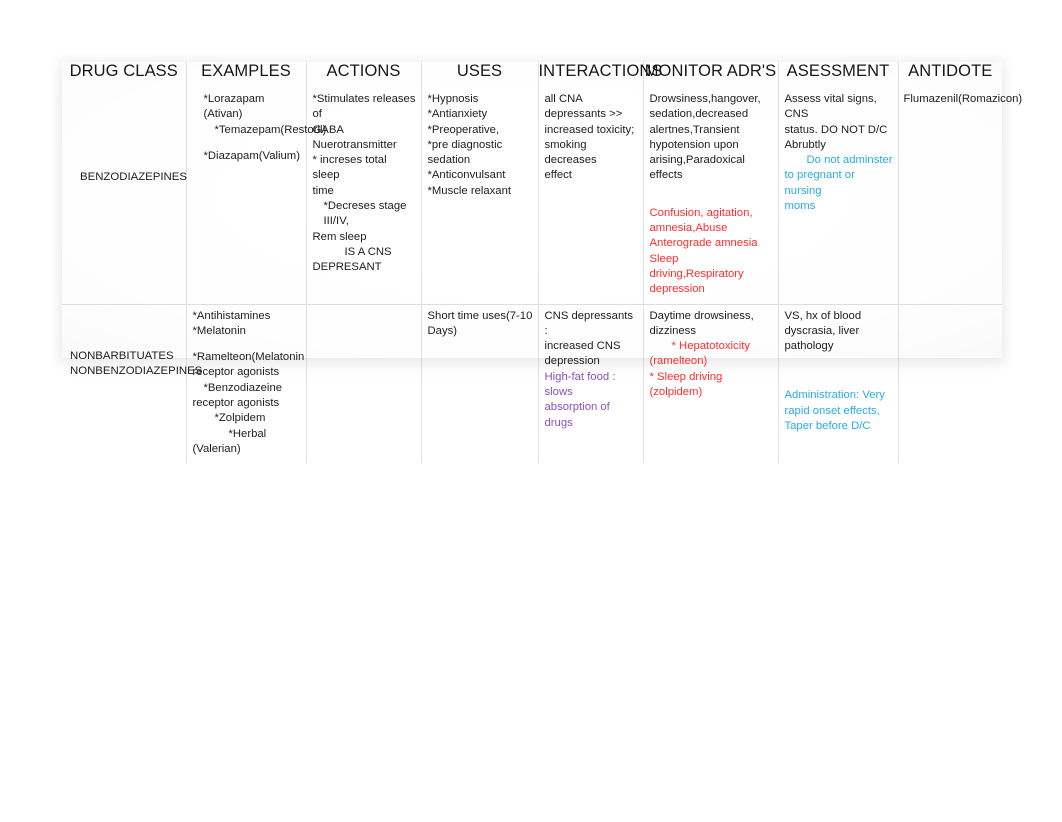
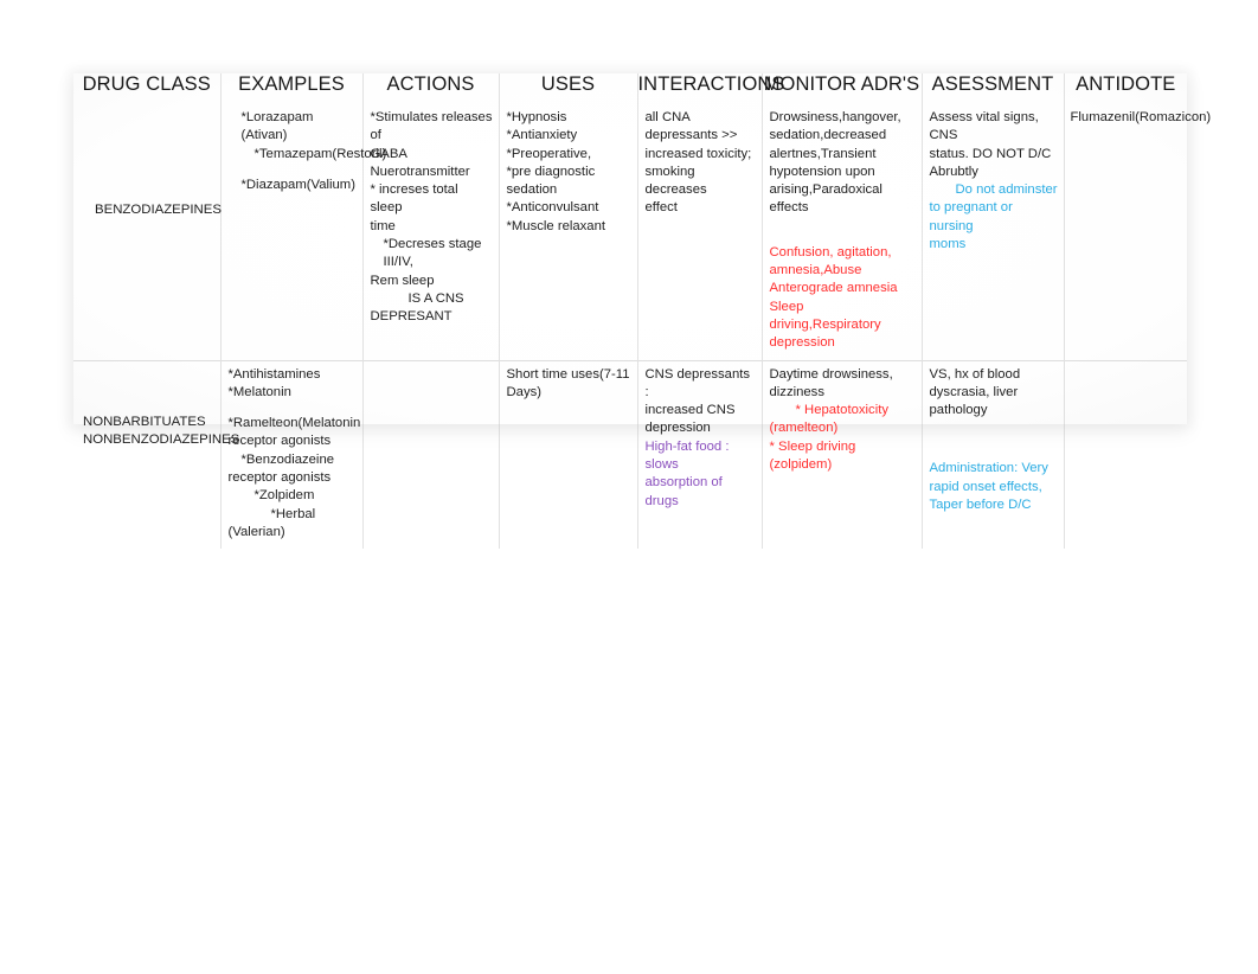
  DRUG CLASS	EXAMPLES	ACTIONS	USES	INTERACTIO	MONITOR ADR'S	ASESSMENT	ANTIDOTE
  BENZODIAZEPINES	*Lorazapam (Ativan) *Temazepam(Restoril *Diazapam(Valium)	*Stimulates releases of GABA Nuerotransmitter * increses total sleep time *Decreses stage III/IV, Rem sleep IS A CNS DEPRESANT	*Hypnosis *Antianxiety *Preoperative, *pre diagnostic sedation *Anticonvulsant *Muscle relaxant	all CNA depressants >> increased toxicity; smoking decreases effect	Drowsiness,hangover, sedation,decreased alertnes,Transient hypotension upon arising,Paradoxical effects Confusion, agitation, amnesia,Abuse Anterograde amnesia Sleep driving,Respiratory depression	Assess vital signs, CNS status. DO NOT D/C Abrubtly Do not adminster to pregnant or nursing moms	Flumazenil(Romazicon)
- NONBARBITUATES NONBENZODIAZEPIN	*Antihistamines *Melatonin *Ramelteon(Melatonin receptor agonists *Benzodiazeine receptor agonists *Zolpidem *Herbal (Valerian)		Short time uses(7-10 Days)	CNS depressants : increased CNS depression High-fat food : slows absorption of drugs	Daytime drowsiness, dizziness * Hepatotoxicity (ramelteon) * Sleep driving (zolpidem)	VS, hx of blood dyscrasia, liver pathology Administration: Very rapid onset effects, Taper before D/C
+ NONBARBITUATES NONBENZODIAZEPIN	*Antihistamines *Melatonin *Ramelteon(Melatonin receptor agonists *Benzodiazeine receptor agonists *Zolpidem *Herbal (Valerian)		Short time uses(7-11 Days)	CNS depressants : increased CNS depression High-fat food : slows absorption of drugs	Daytime drowsiness, dizziness * Hepatotoxicity (ramelteon) * Sleep driving (zolpidem)	VS, hx of blood dyscrasia, liver pathology Administration: Very rapid onset effects, Taper before D/C
